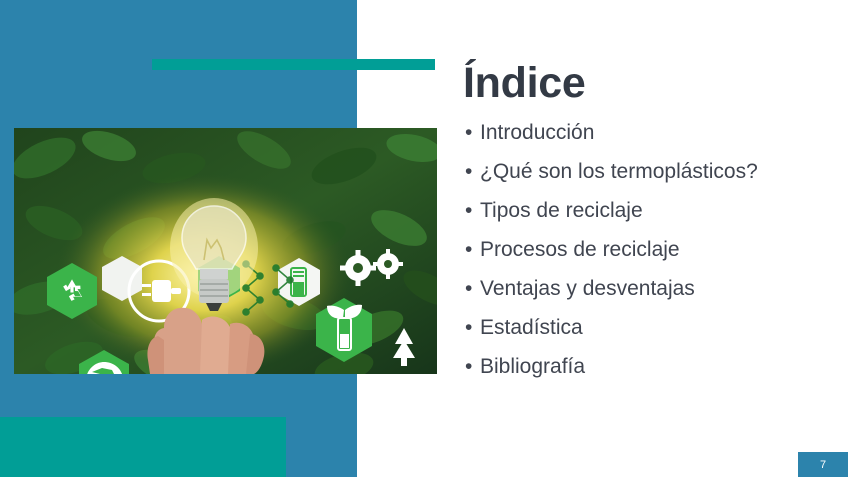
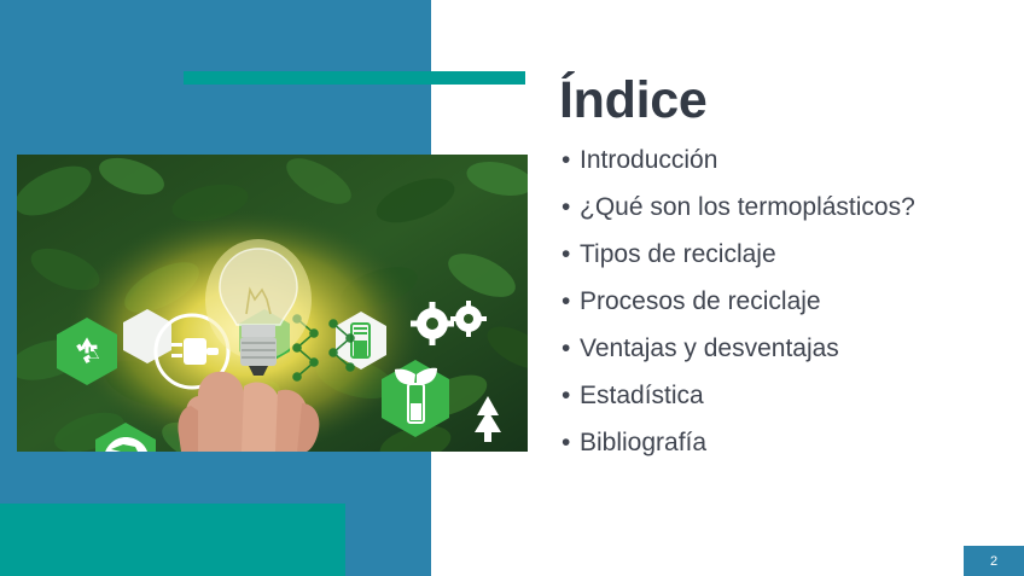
  Índice
  •
  Introducción
  •
  ¿Qué son los termoplásticos?
  •
  Tipos de reciclaje
  •
  Procesos de reciclaje
  •
  Ventajas y desventajas
  •
  Estadística
  •
  Bibliografía
- 7
+ 2
